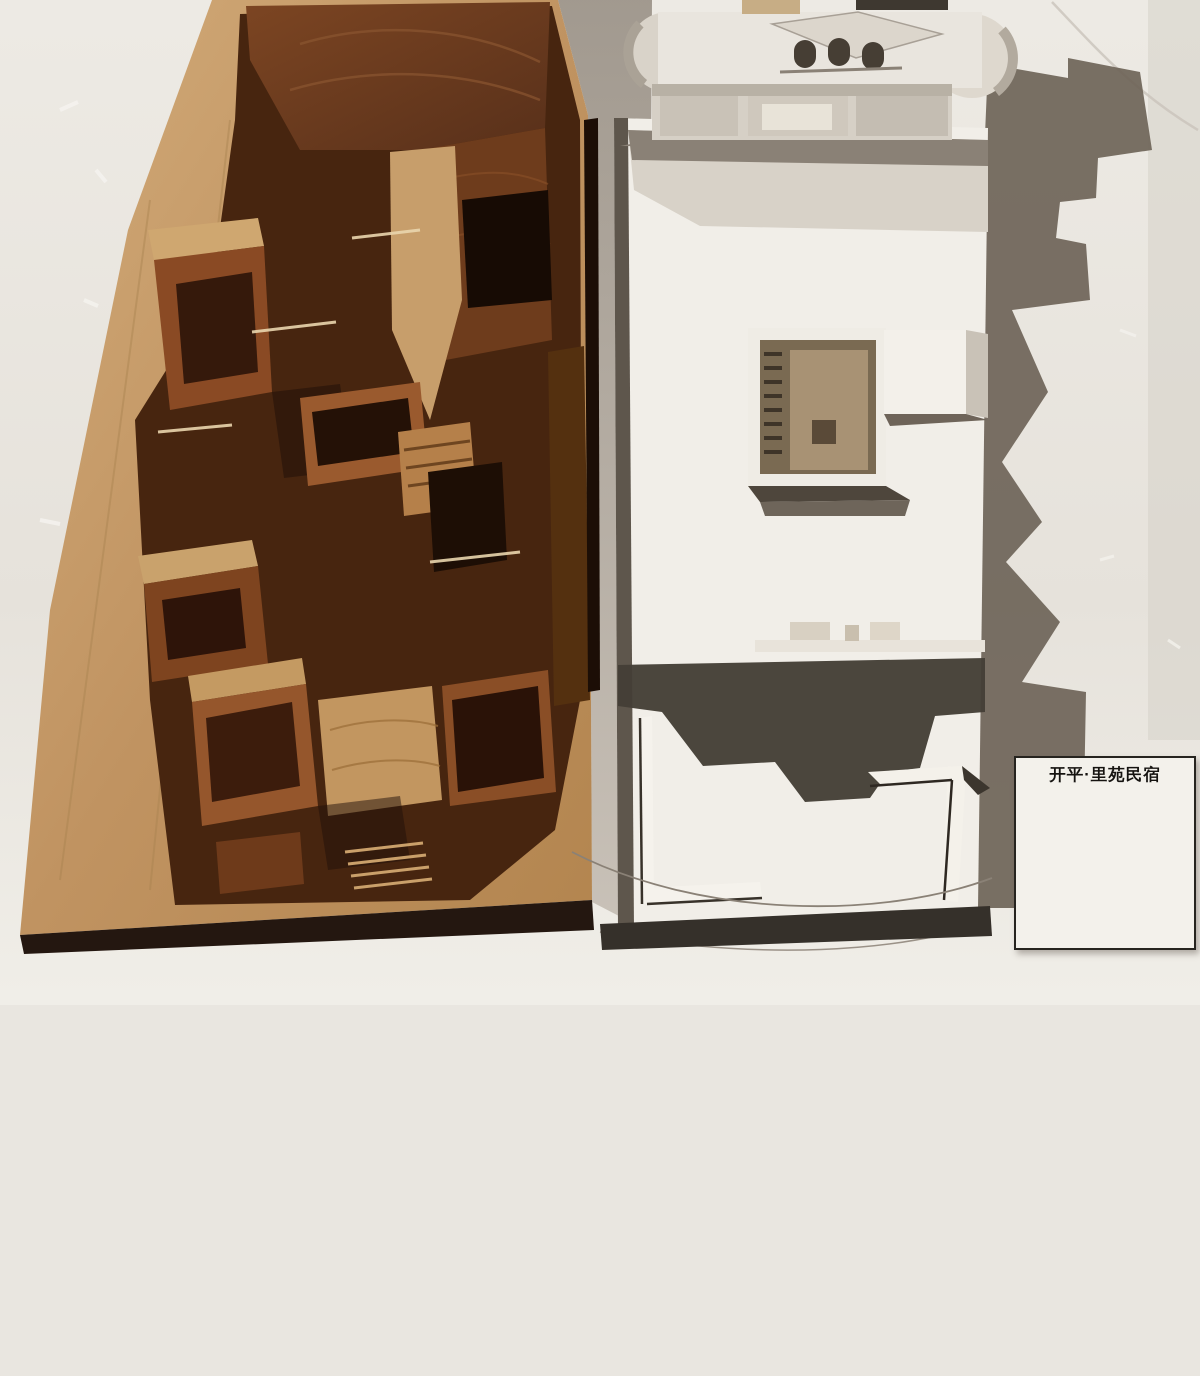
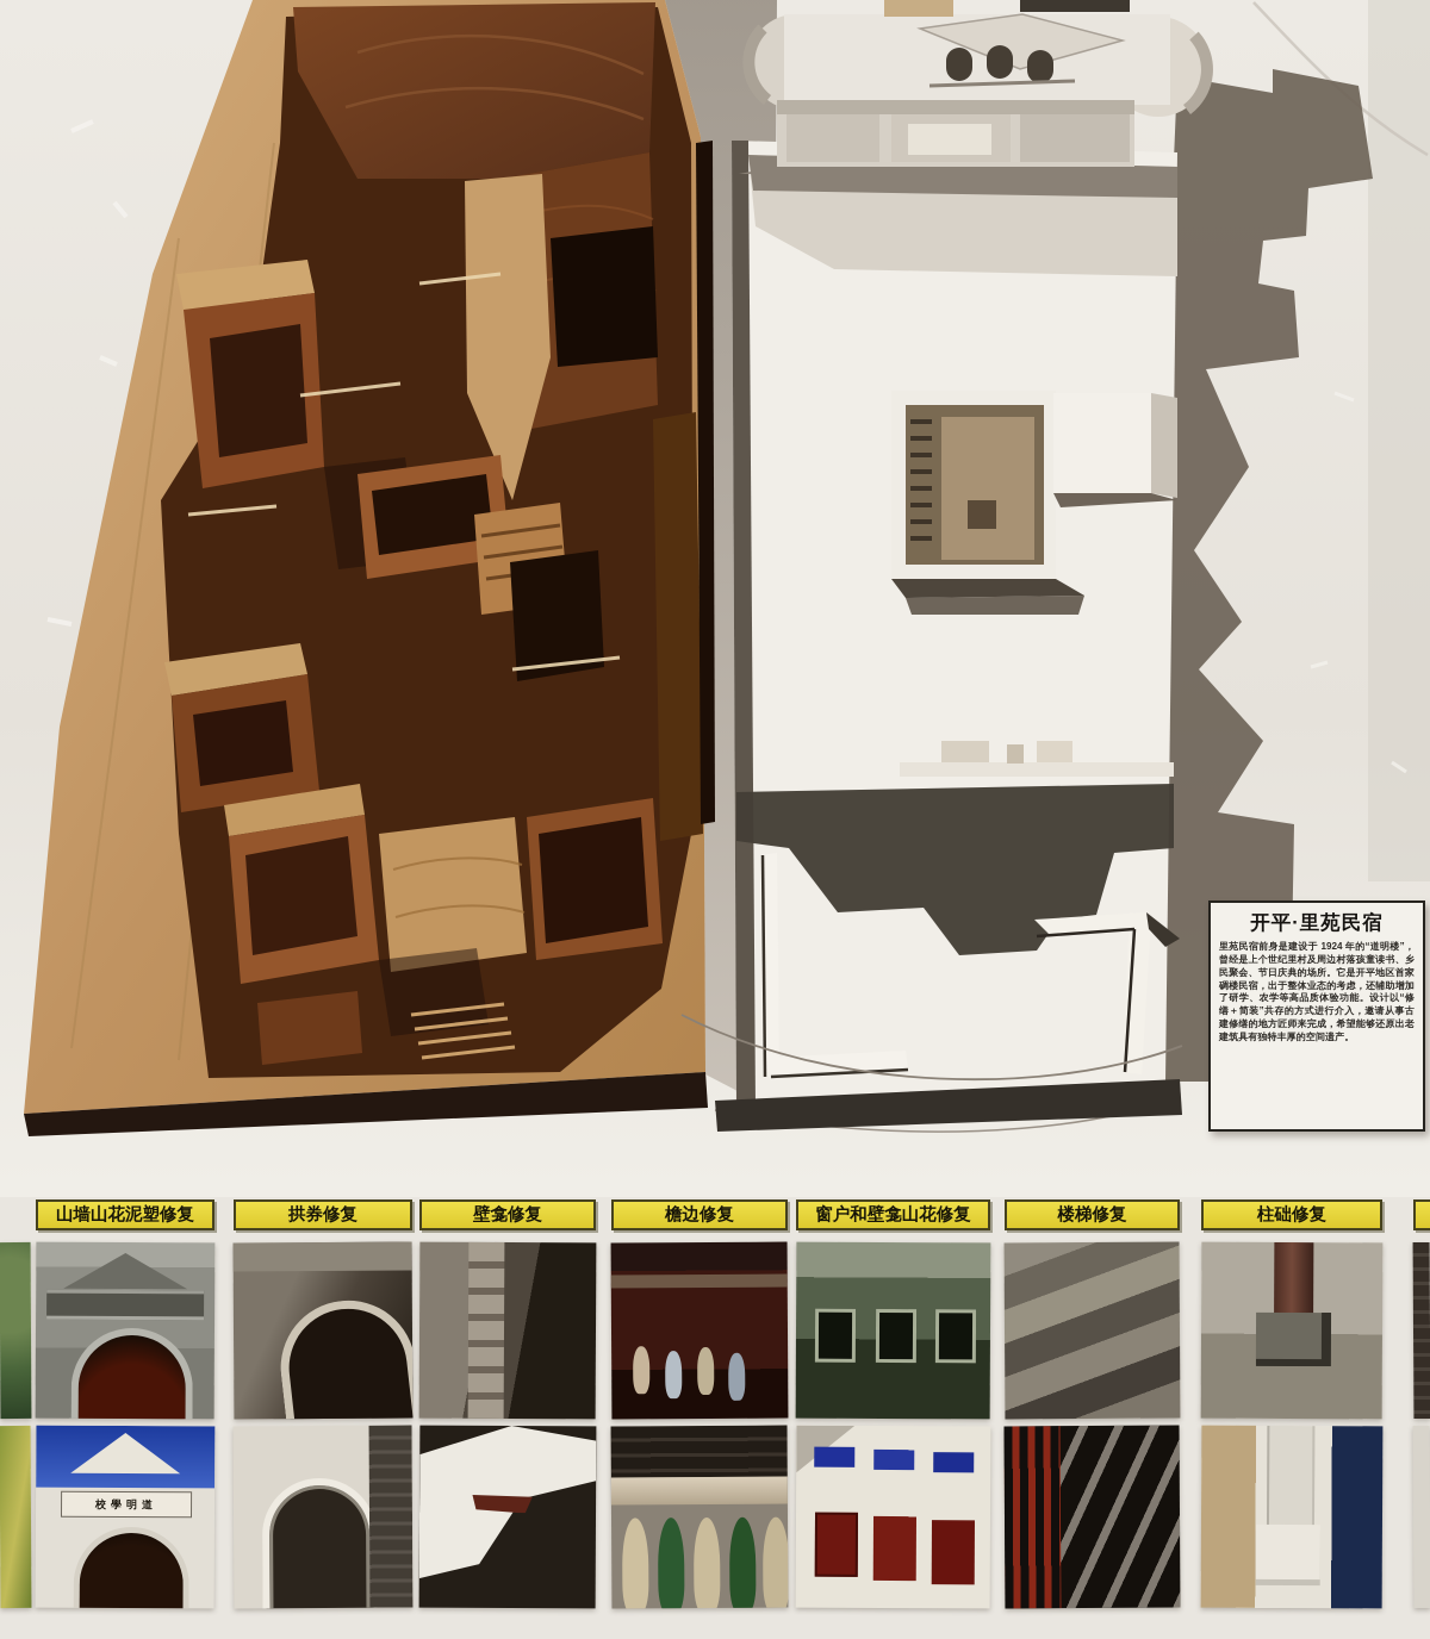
  开平·里苑民宿
+ 里苑民宿前身是建设于 1924 年的“道明楼”，曾经是上个世纪里村及周边村落孩童读书、乡民聚会、节日庆典的场所。它是开平地区首家碉楼民宿，出于整体业态的考虑，还辅助增加了研学、农学等高品质体验功能。设计以“修缮＋简装”共存的方式进行介入，邀请从事古建修缮的地方匠师来完成，希望能够还原出老建筑具有独特丰厚的空间遗产。
+ 山墙山花泥塑修复
+ 校學明道
+ 拱券修复
+ 壁龛修复
+ 檐边修复
+ 窗户和壁龛山花修复
+ 楼梯修复
+ 柱础修复
